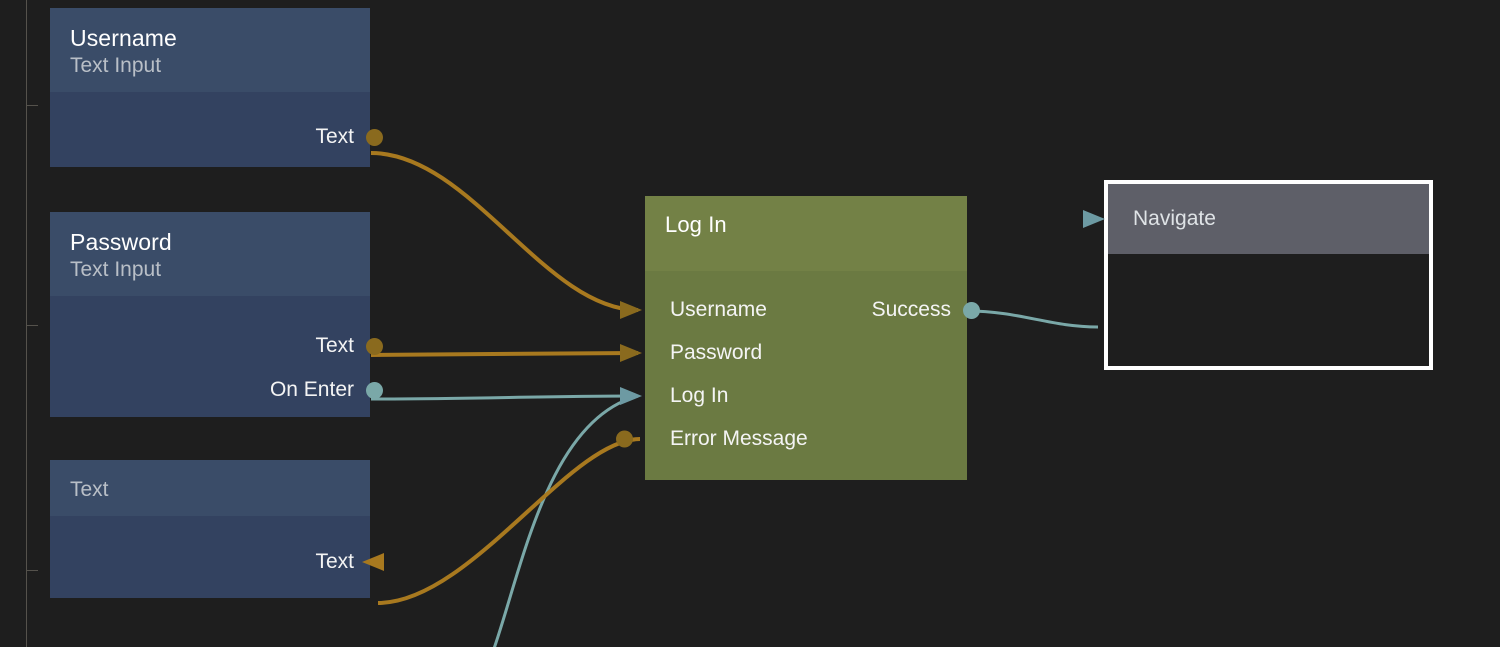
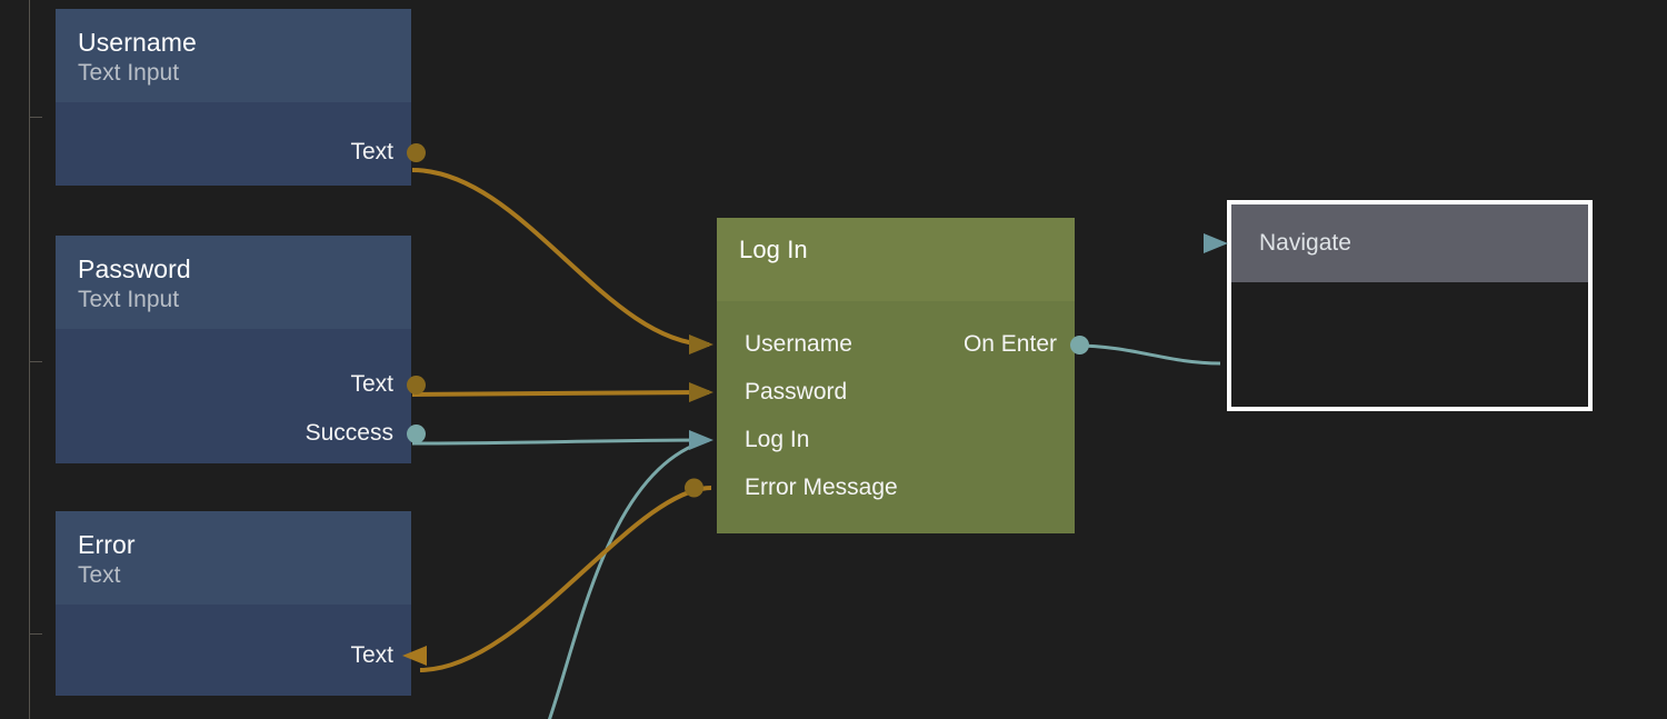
  Username
  Text Input
  Text
  Password
  Text Input
  Text
- On Enter
+ Success
+ Error
  Text
  Text
  Log In
  Username
- Success
+ On Enter
  Password
  Log In
  Error Message
  Navigate
